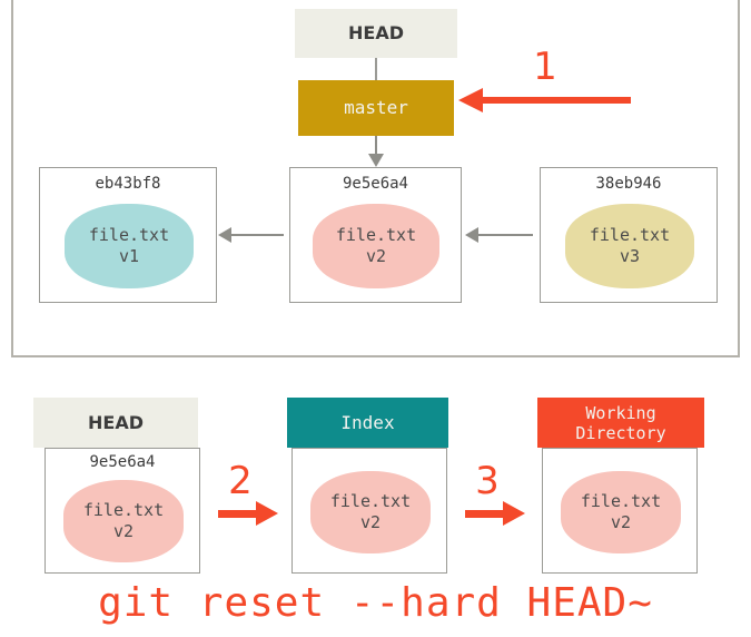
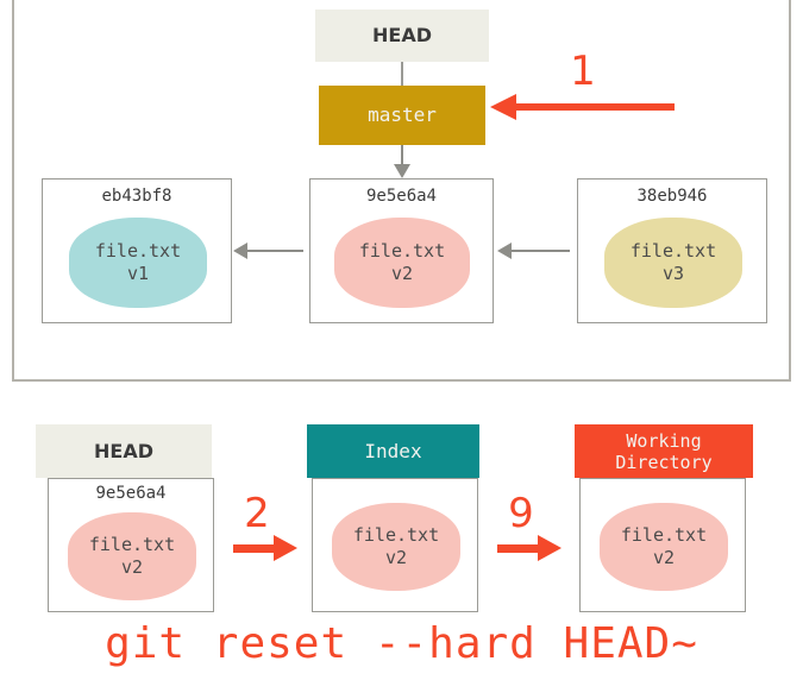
  HEAD
  master
  1
  eb43bf8
  file.txt
  v1
  9e5e6a4
  file.txt
  v2
  38eb946
  file.txt
  v3
  HEAD
  Index
  Working
  Directory
  9e5e6a4
  file.txt
  v2
  file.txt
  v2
  file.txt
  v2
  2
- 3
+ 9
  git reset --hard HEAD~
